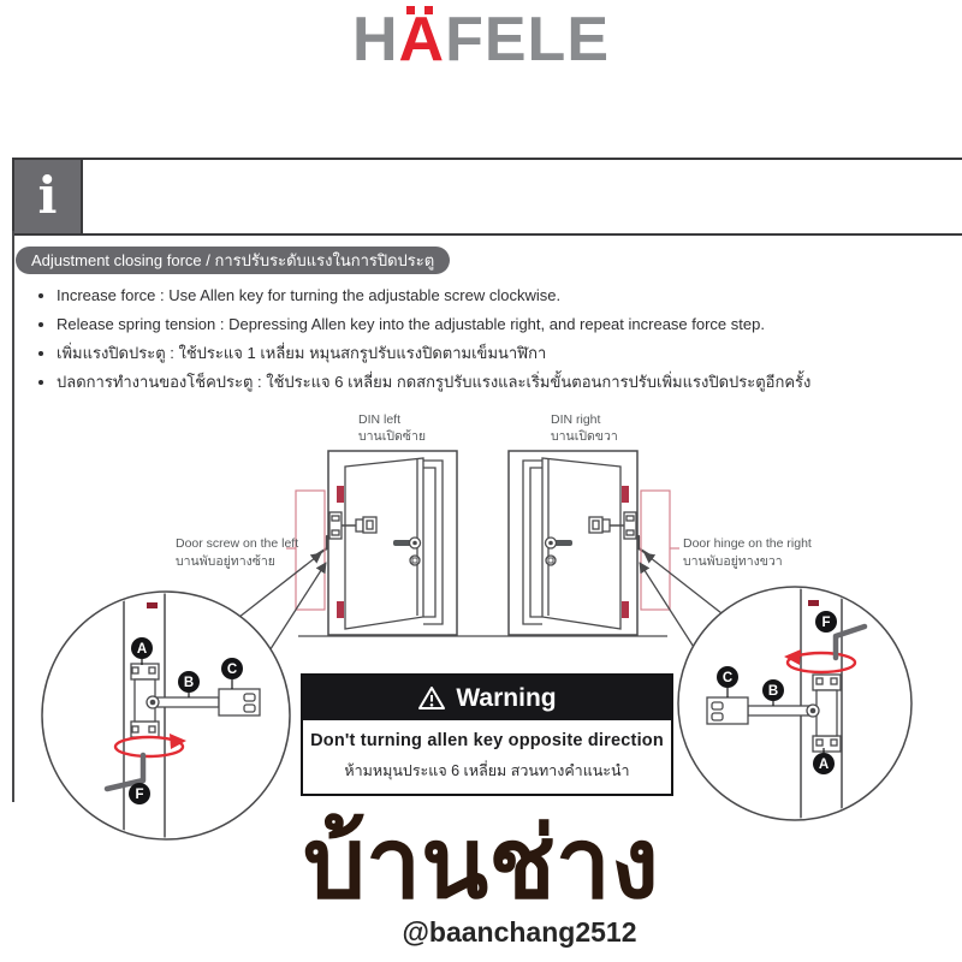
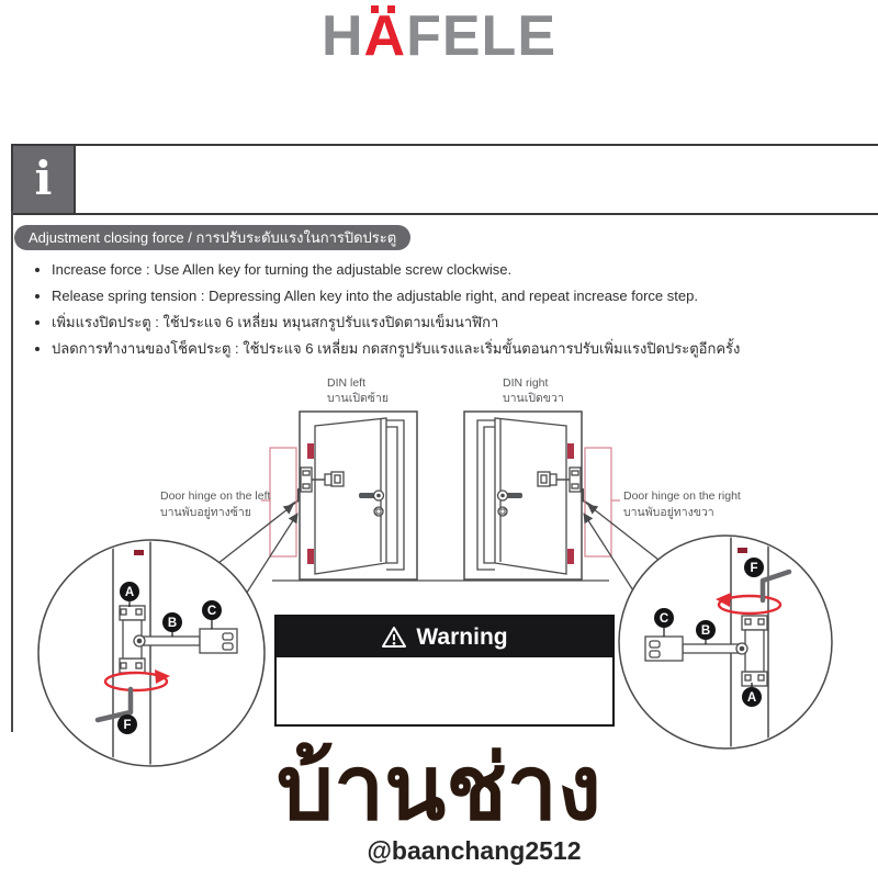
  HAFELE
  i
  Adjustment closing force / การปรับระดับแรงในการปิดประตู
  Increase force : Use Allen key for turning the adjustable screw clockwise.
  Release spring tension : Depressing Allen key into the adjustable right, and repeat increase force step.
- เพิ่มแรงปิดประตู : ใช้ประแจ 1 เหลี่ยม หมุนสกรูปรับแรงปิดตามเข็มนาฬิกา
+ เพิ่มแรงปิดประตู : ใช้ประแจ 6 เหลี่ยม หมุนสกรูปรับแรงปิดตามเข็มนาฬิกา
  ปลดการทำงานของโช็คประตู : ใช้ประแจ 6 เหลี่ยม กดสกรูปรับแรงและเริ่มขั้นตอนการปรับเพิ่มแรงปิดประตูอีกครั้ง
  DIN left
  บานเปิดซ้าย
  DIN right
  บานเปิดขวา
- Door screw on the left
+ Door hinge on the left
  บานพับอยู่ทางซ้าย
  Door hinge on the right
  บานพับอยู่ทางขวา
  A
  B
  C
  F
  F
  C
  B
  A
  Warning
- Don't turning allen key opposite direction
- ห้ามหมุนประแจ 6 เหลี่ยม สวนทางคำแนะนำ
  บ้านช่าง
  @baanchang2512
